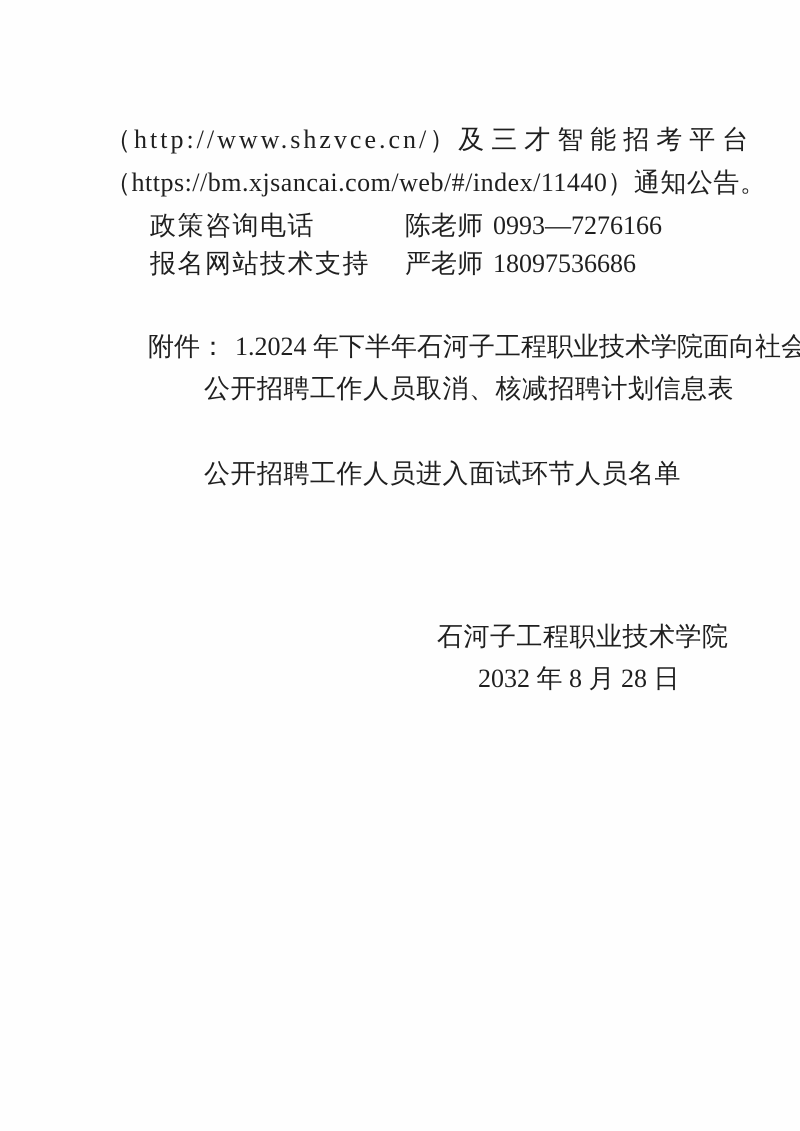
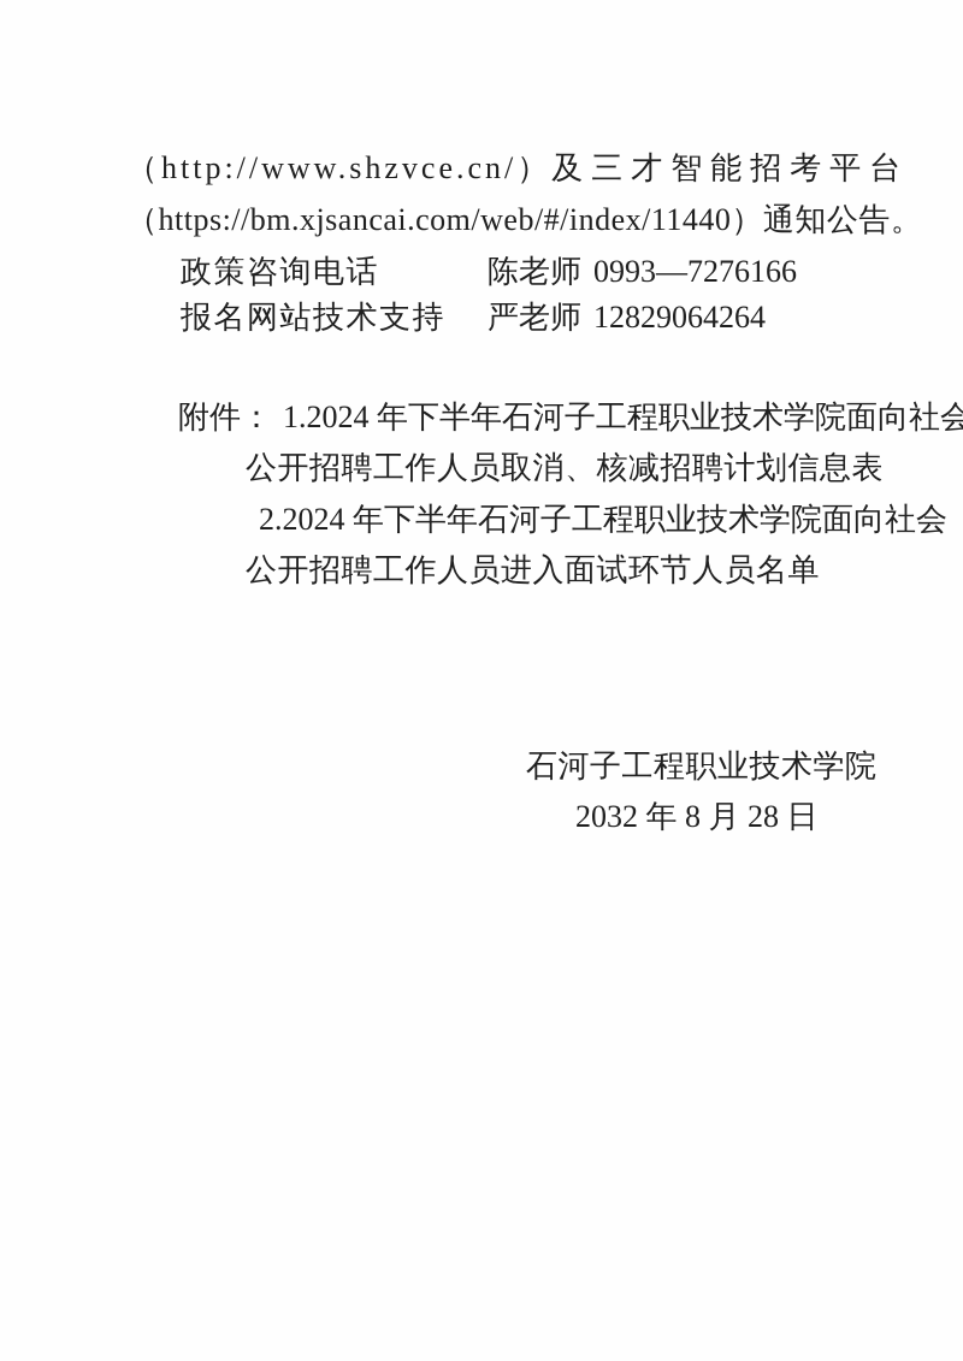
  （http://www.shzvce.cn/）
  及三才智能招考平台
  （https://bm.xjsancai.com/web/#/index/11440）通知公告。
  政策咨询电话
  陈老师 0993—7276166
  报名网站技术支持
- 严老师 18097536686
+ 严老师 12829064264
  附件： 1.2024 年下半年石河子工程职业技术学院面向社会
  公开招聘工作人员取消、核减招聘计划信息表
+ 2.2024 年下半年石河子工程职业技术学院面向社会
  公开招聘工作人员进入面试环节人员名单
  石河子工程职业技术学院
  2032 年 8 月 28 日
